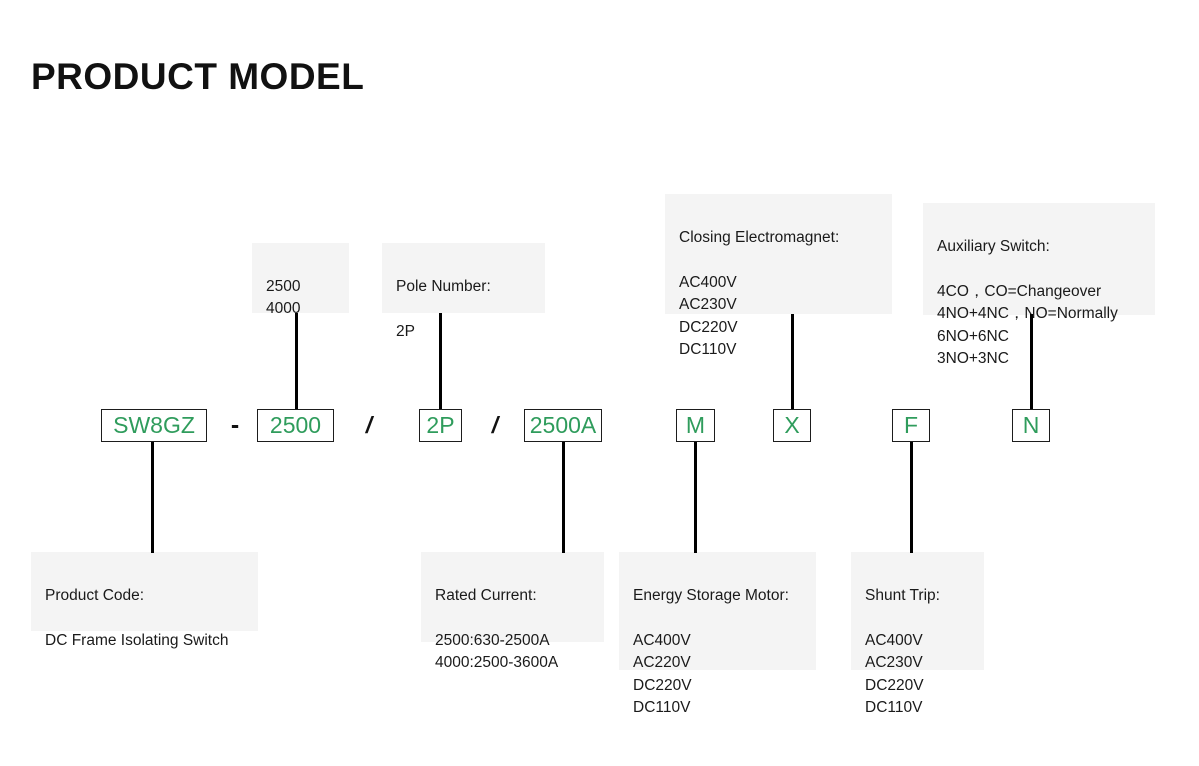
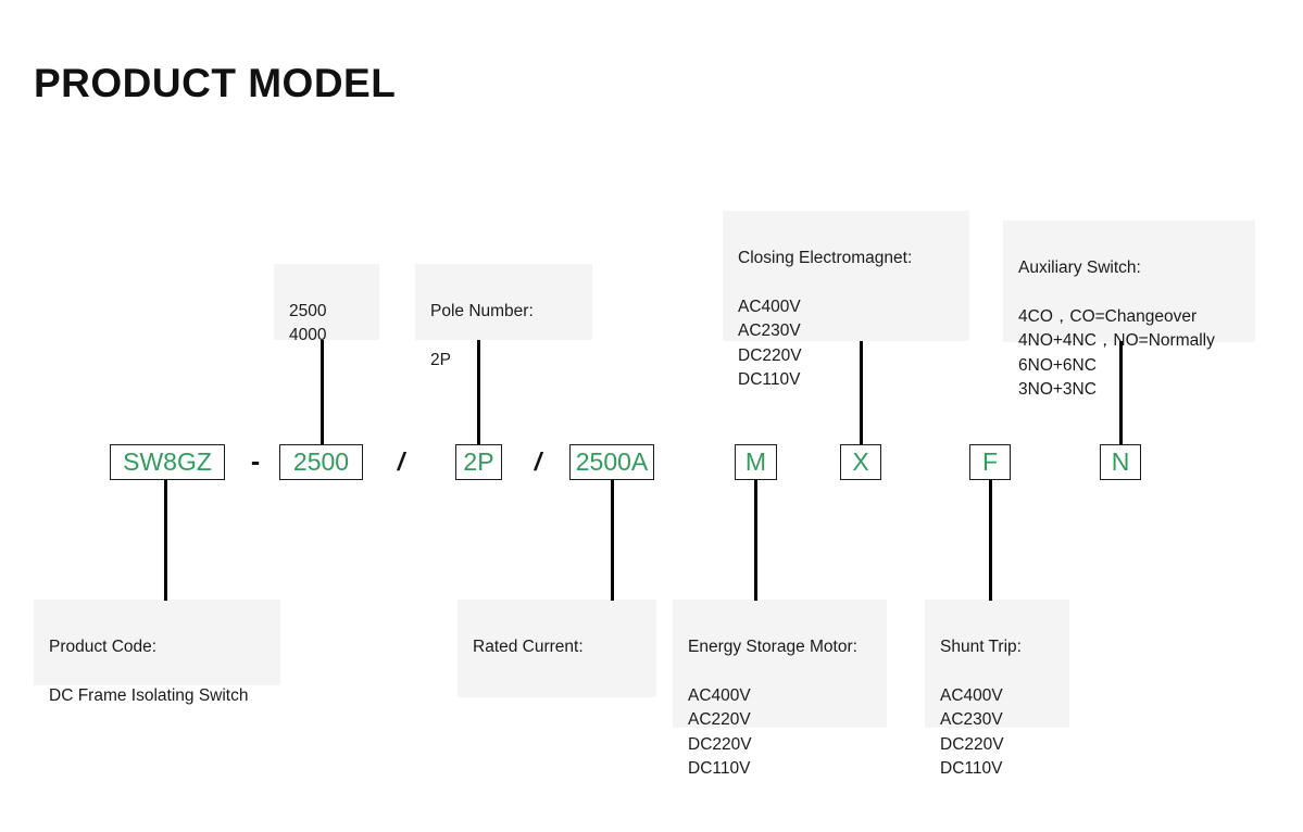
  PRODUCT MODEL
  2500
  4000
  Pole Number:
  2P
  Closing Electromagnet:
  AC400V
  AC230V
  DC220V
  DC110V
  Auxiliary Switch:
  4CO，CO=Changeover
  4NO+4NC，O=Normally
  6NO+6NC
  3NO+3NC
  Product Code:
  DC Frame Isolating Switch
  Rated Current:
- 2500:630-2500A
- 4000:2500-3600A
  Energy Storage Motor:
  AC400V
  AC220V
  DC220V
  DC110V
  Shunt Trip:
  AC400V
  AC230V
  DC220V
  DC110V
  SW8GZ
  -
  2500
  /
  2P
  /
  2500A
  M
  X
  F
  N
